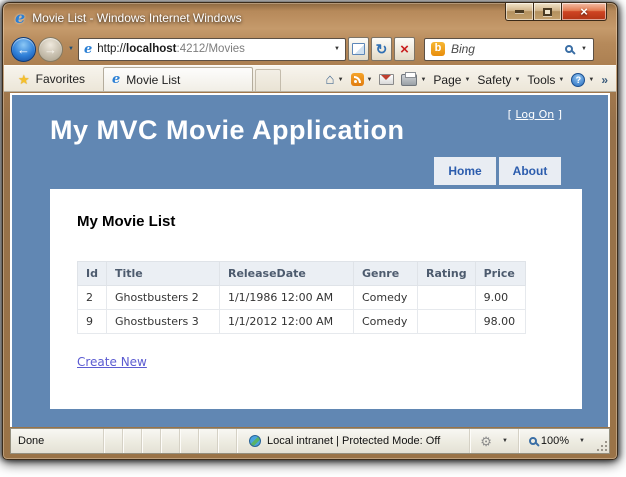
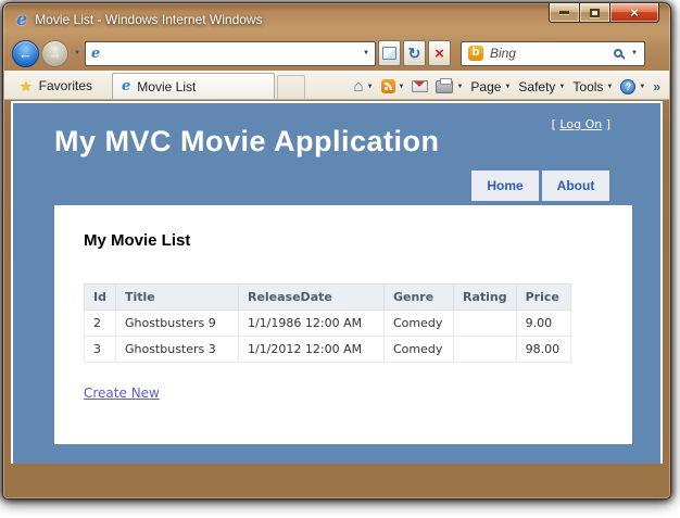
  e
  Movie List - Windows Internet Windows
  ×
  ←
  →
  e
- http://localhost:4212/Movies
  ↻
  ×
  b
  Bing
  ★
  Favorites
  e
  Movie List
  ⌂
  Page
  Safety
  Tools
  ?
  »
  [ Log On ]
  My MVC Movie Application
  Home
  About
  My Movie List
  Id	Title	ReleaseDate	Genre	Rating	Price
- 2	Ghostbusters 2	1/1/1986 12:00 AM	Comedy		9.00
+ 2	Ghostbusters 9	1/1/1986 12:00 AM	Comedy		9.00
- 9	Ghostbusters 3	1/1/2012 12:00 AM	Comedy		98.00
+ 3	Ghostbusters 3	1/1/2012 12:00 AM	Comedy		98.00
  Create New
- Done
- Local intranet | Protected Mode: Off
- ⚙
- 100%
